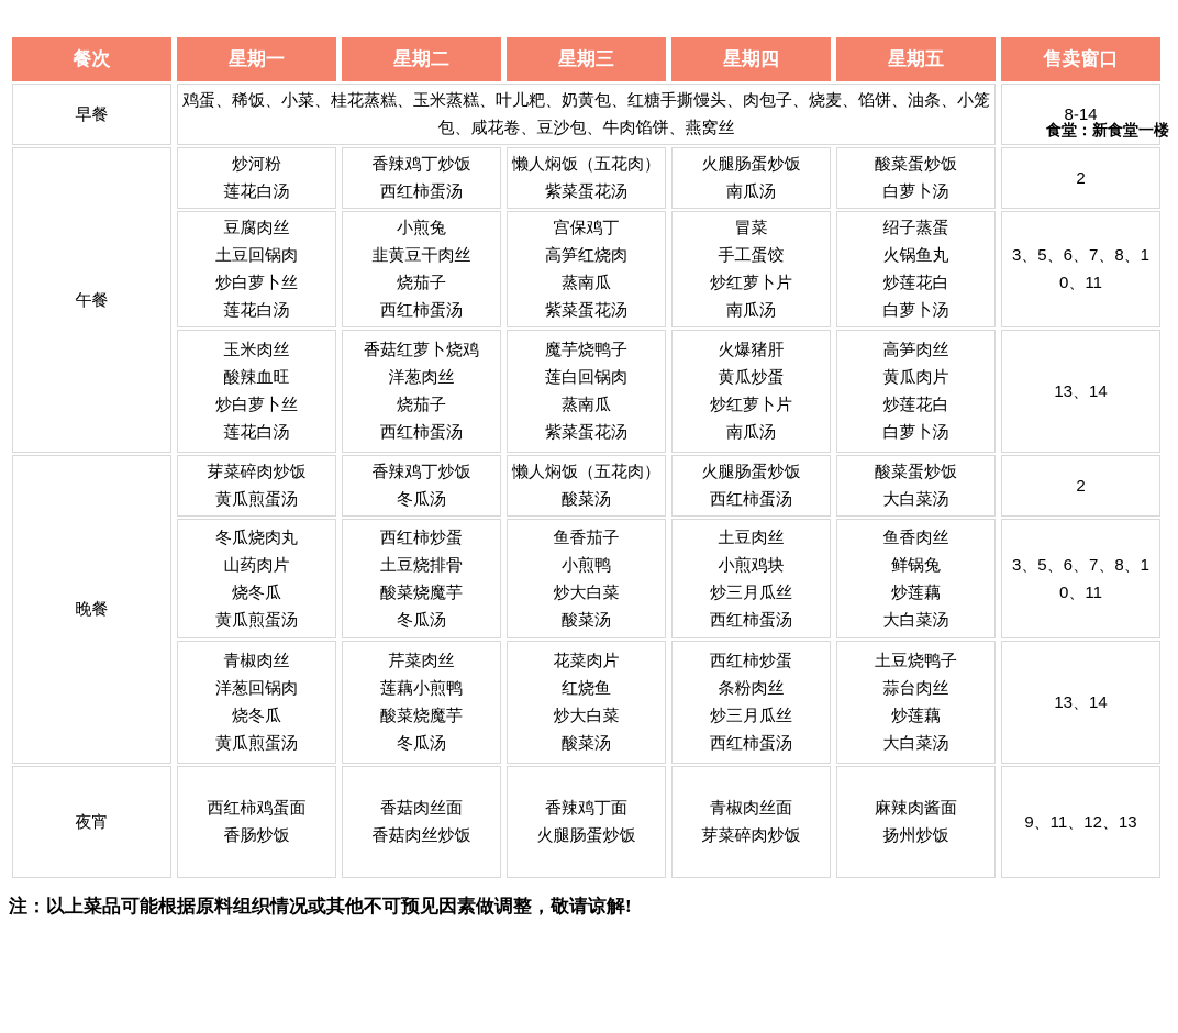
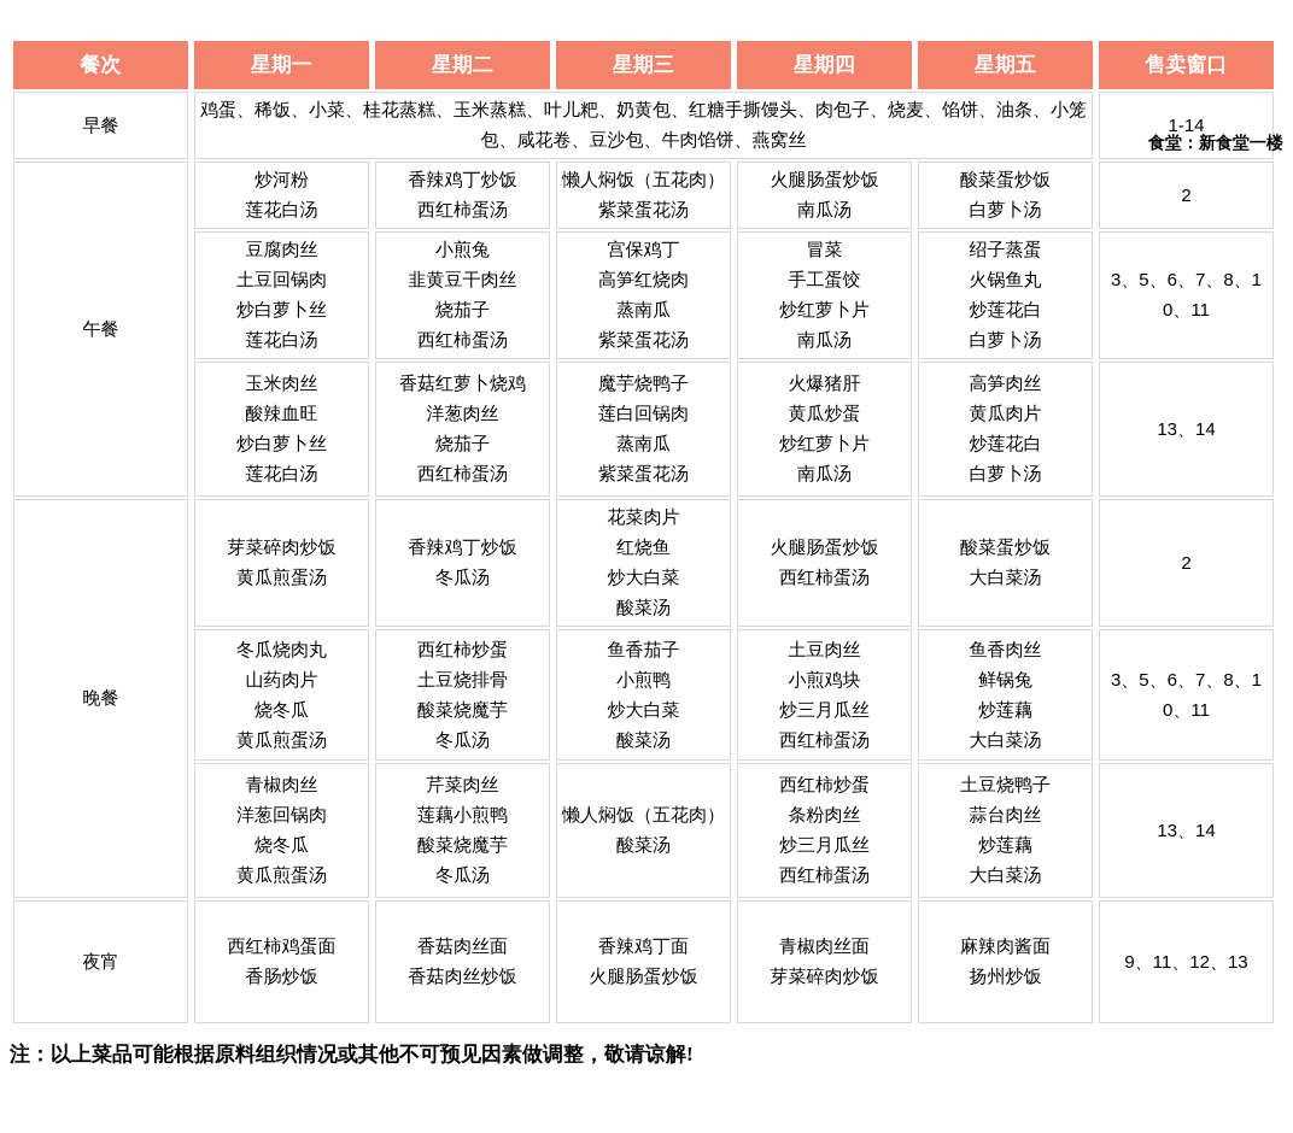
  食堂：新食堂一楼
  餐次	星期一	星期二	星期三	星期四	星期五	售卖窗口
- 早餐	鸡蛋、稀饭、小菜、桂花蒸糕、玉米蒸糕、叶儿粑、奶黄包、红糖手撕馒头、肉包子、烧麦、馅饼、油条、小笼包、咸花卷、豆沙包、牛肉馅饼、燕窝丝	8-14
+ 早餐	鸡蛋、稀饭、小菜、桂花蒸糕、玉米蒸糕、叶儿粑、奶黄包、红糖手撕馒头、肉包子、烧麦、馅饼、油条、小笼包、咸花卷、豆沙包、牛肉馅饼、燕窝丝	1-14
  午餐	炒河粉 莲花白汤	香辣鸡丁炒饭 西红柿蛋汤	懒人焖饭（五花肉） 紫菜蛋花汤	火腿肠蛋炒饭 南瓜汤	酸菜蛋炒饭 白萝卜汤	2
  豆腐肉丝 土豆回锅肉 炒白萝卜丝 莲花白汤	小煎兔 韭黄豆干肉丝 烧茄子 西红柿蛋汤	宫保鸡丁 高笋红烧肉 蒸南瓜 紫菜蛋花汤	冒菜 手工蛋饺 炒红萝卜片 南瓜汤	绍子蒸蛋 火锅鱼丸 炒莲花白 白萝卜汤	3、5、6、7、8、10、11
  玉米肉丝 酸辣血旺 炒白萝卜丝 莲花白汤	香菇红萝卜烧鸡 洋葱肉丝 烧茄子 西红柿蛋汤	魔芋烧鸭子 莲白回锅肉 蒸南瓜 紫菜蛋花汤	火爆猪肝 黄瓜炒蛋 炒红萝卜片 南瓜汤	高笋肉丝 黄瓜肉片 炒莲花白 白萝卜汤	13、14
- 晚餐	芽菜碎肉炒饭 黄瓜煎蛋汤	香辣鸡丁炒饭 冬瓜汤	懒人焖饭（五花肉） 酸菜汤	火腿肠蛋炒饭 西红柿蛋汤	酸菜蛋炒饭 大白菜汤	2
+ 晚餐	芽菜碎肉炒饭 黄瓜煎蛋汤	香辣鸡丁炒饭 冬瓜汤	花菜肉片 红烧鱼 炒大白菜 酸菜汤	火腿肠蛋炒饭 西红柿蛋汤	酸菜蛋炒饭 大白菜汤	2
  冬瓜烧肉丸 山药肉片 烧冬瓜 黄瓜煎蛋汤	西红柿炒蛋 土豆烧排骨 酸菜烧魔芋 冬瓜汤	鱼香茄子 小煎鸭 炒大白菜 酸菜汤	土豆肉丝 小煎鸡块 炒三月瓜丝 西红柿蛋汤	鱼香肉丝 鲜锅兔 炒莲藕 大白菜汤	3、5、6、7、8、10、11
- 青椒肉丝 洋葱回锅肉 烧冬瓜 黄瓜煎蛋汤	芹菜肉丝 莲藕小煎鸭 酸菜烧魔芋 冬瓜汤	花菜肉片 红烧鱼 炒大白菜 酸菜汤	西红柿炒蛋 条粉肉丝 炒三月瓜丝 西红柿蛋汤	土豆烧鸭子 蒜台肉丝 炒莲藕 大白菜汤	13、14
+ 青椒肉丝 洋葱回锅肉 烧冬瓜 黄瓜煎蛋汤	芹菜肉丝 莲藕小煎鸭 酸菜烧魔芋 冬瓜汤	懒人焖饭（五花肉） 酸菜汤	西红柿炒蛋 条粉肉丝 炒三月瓜丝 西红柿蛋汤	土豆烧鸭子 蒜台肉丝 炒莲藕 大白菜汤	13、14
  夜宵	西红柿鸡蛋面 香肠炒饭	香菇肉丝面 香菇肉丝炒饭	香辣鸡丁面 火腿肠蛋炒饭	青椒肉丝面 芽菜碎肉炒饭	麻辣肉酱面 扬州炒饭	9、11、12、13
  注：以上菜品可能根据原料组织情况或其他不可预见因素做调整，敬请谅解!
